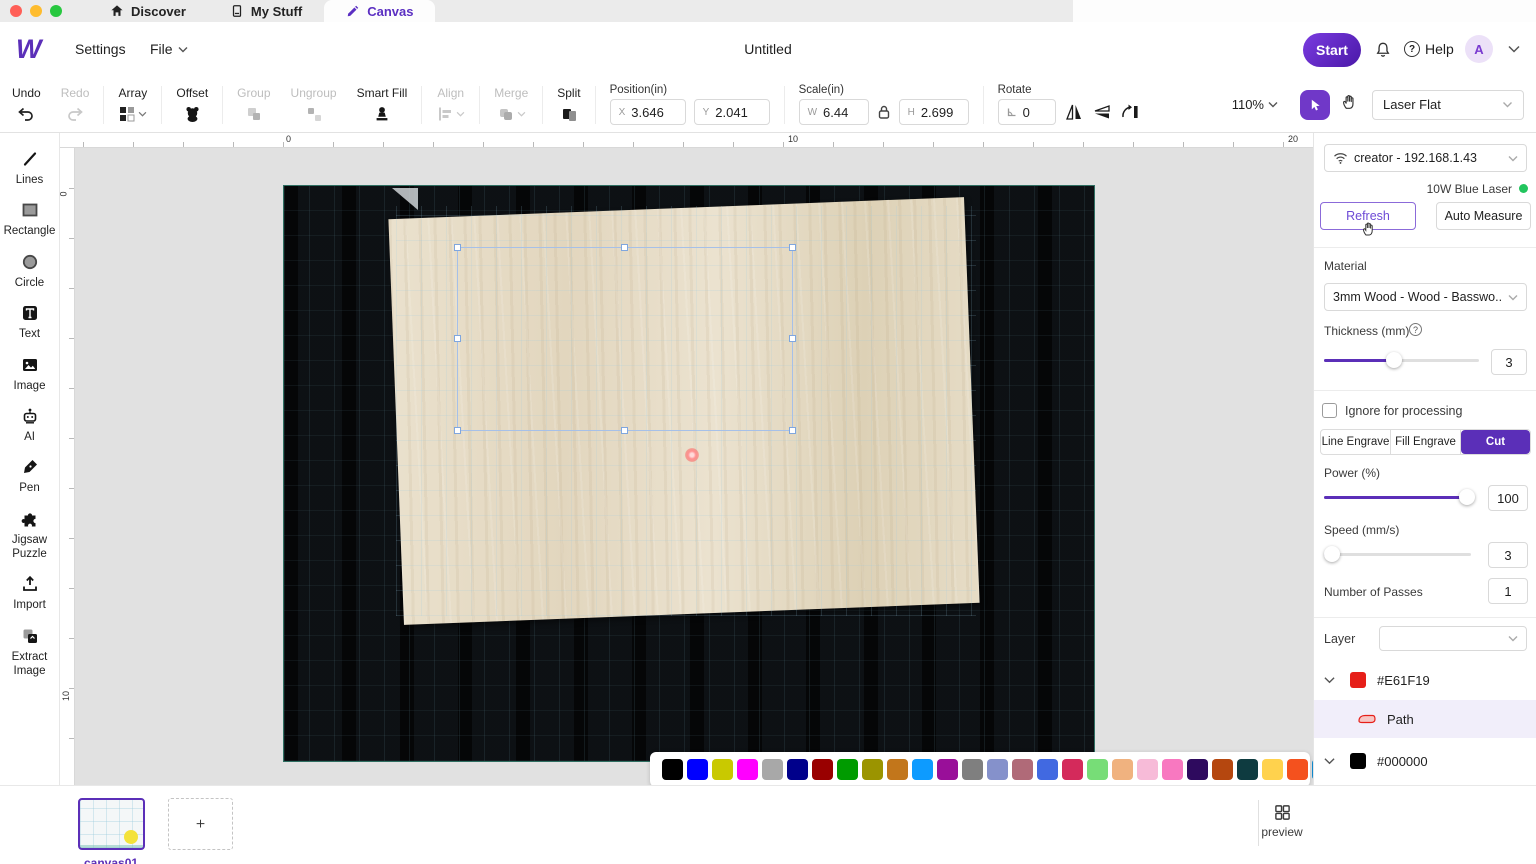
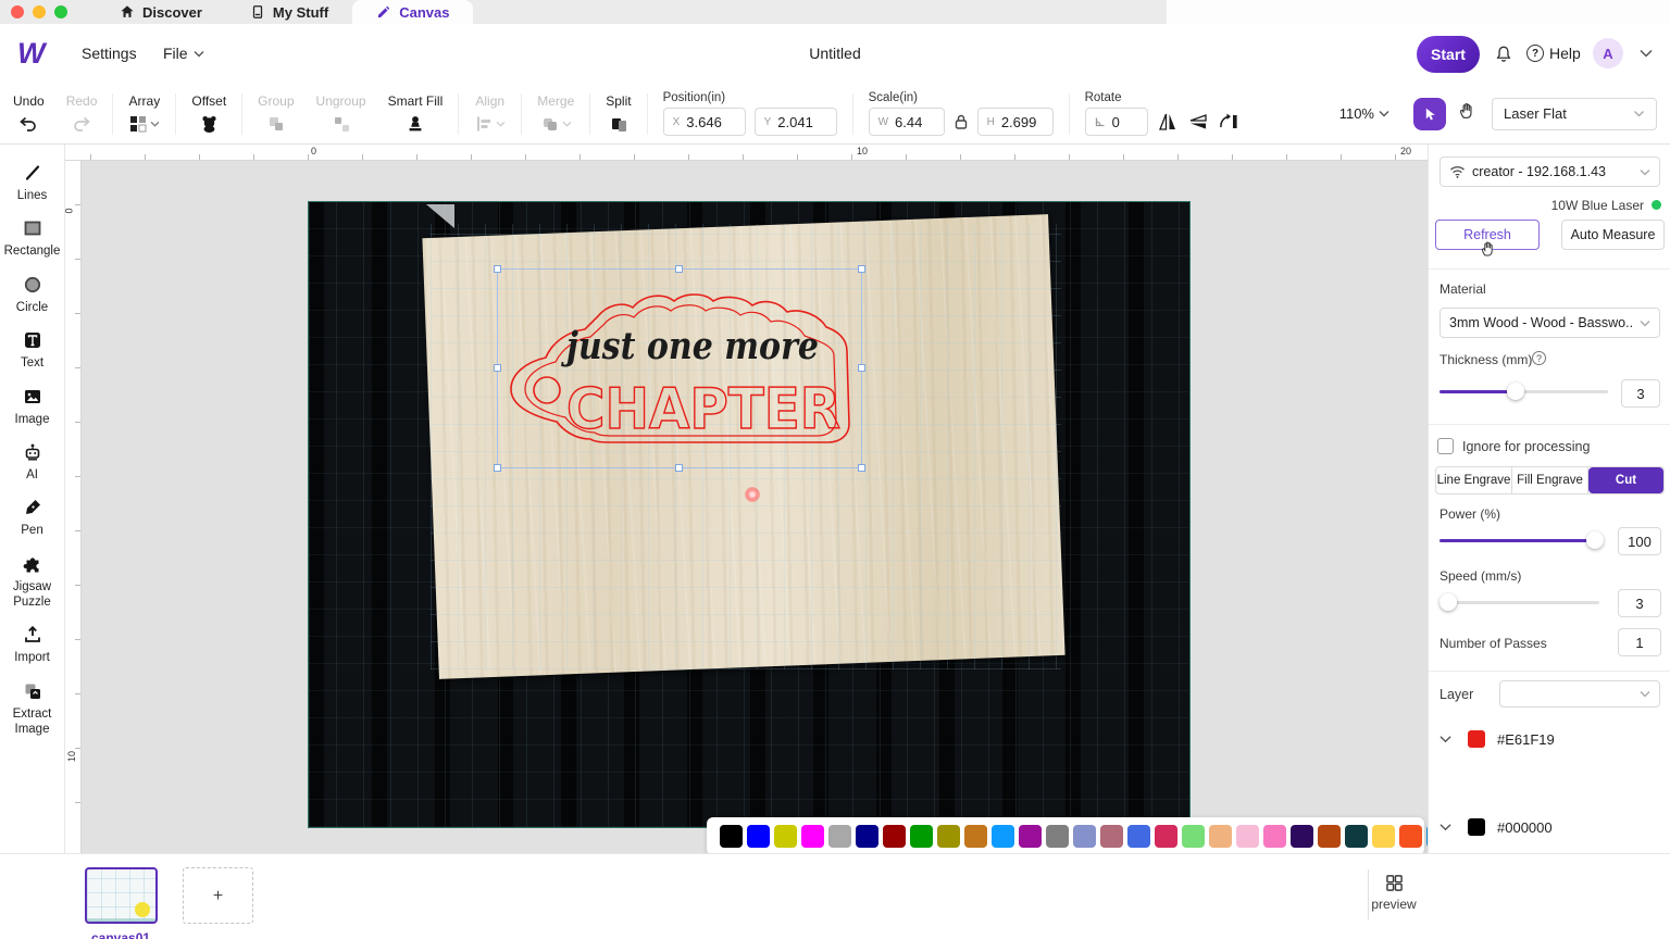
  Discover
  My Stuff
  Canvas
  W
  Settings
  File
  Untitled
  Start
  ?
  Help
  A
  Undo
  Redo
  Array
  Offset
  Group
  Ungroup
  Smart Fill
  Align
  Merge
  Split
  Position(in)
  X
  3.646
  Y
  2.041
  Scale(in)
  W
  6.44
  H
  2.699
  Rotate
  0
  110%
  Laser Flat
  Lines
  Rectangle
  Circle
  Text
  Image
  AI
  Pen
  Jigsaw Puzzle
  Import
  Extract Image
  0
  10
  20
+ just one more
+ CHAPTER
  creator - 192.168.1.43
  10W Blue Laser
  Refresh
  Auto Measure
  Material
  3mm Wood - Wood - Basswo..
  Thickness (mm)
  ?
  3
  Ignore for processing
  Line Engrave
  Fill Engrave
  Cut
  Power (%)
  100
  Speed (mm/s)
  3
  Number of Passes
  1
  Layer
  #E61F19
- Path
  #000000
  ＋
  canvas01
  preview
